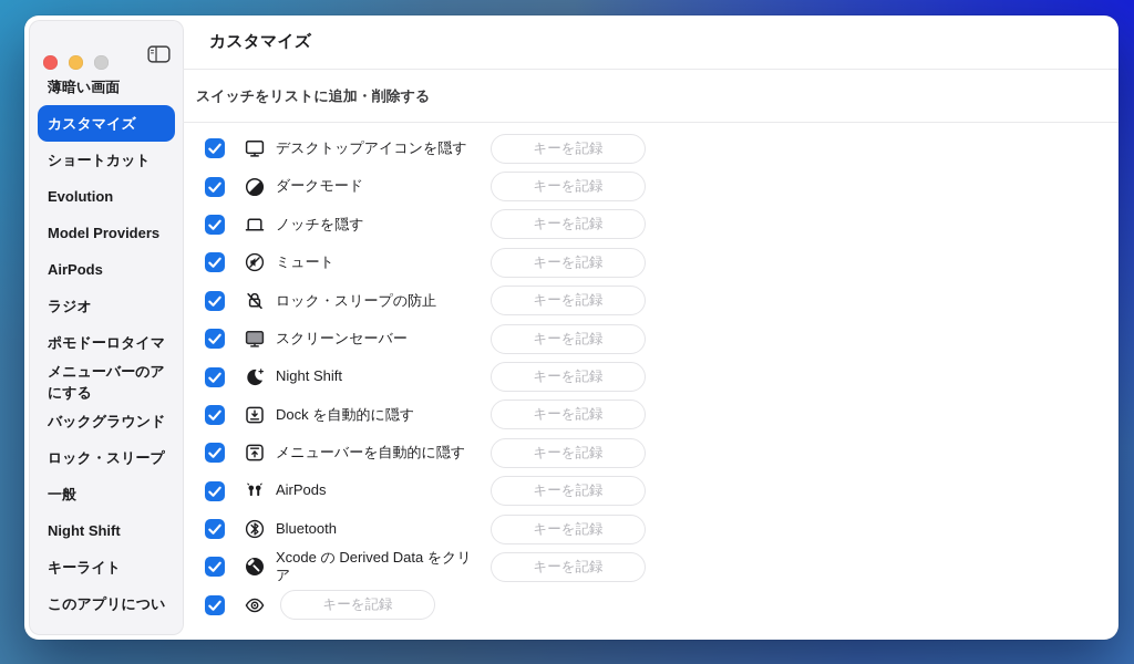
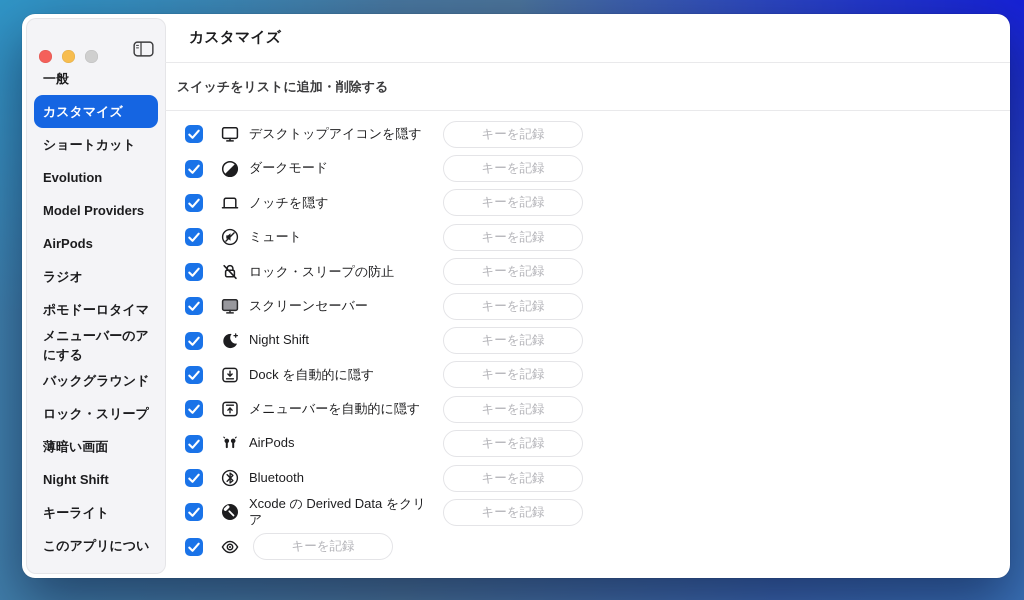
- 薄暗い画面
+ 一般
  カスタマイズ
  ショートカット
  Evolution
  Model Providers
  AirPods
  ラジオ
  ポモドーロタイマ
  メニューバーのア
  にする
  バックグラウンド
  ロック・スリープ
- 一般
+ 薄暗い画面
  Night Shift
  キーライト
  このアプリについ
  カスタマイズ
  スイッチをリストに追加・削除する
  デスクトップアイコンを隠す
  キーを記録
  ダークモード
  キーを記録
  ノッチを隠す
  キーを記録
  ミュート
  キーを記録
  ロック・スリープの防止
  キーを記録
  スクリーンセーバー
  キーを記録
  Night Shift
  キーを記録
  Dock を自動的に隠す
  キーを記録
  メニューバーを自動的に隠す
  キーを記録
  AirPods
  キーを記録
  Bluetooth
  キーを記録
  Xcode の Derived Data をクリア
  キーを記録
  キーを記録
